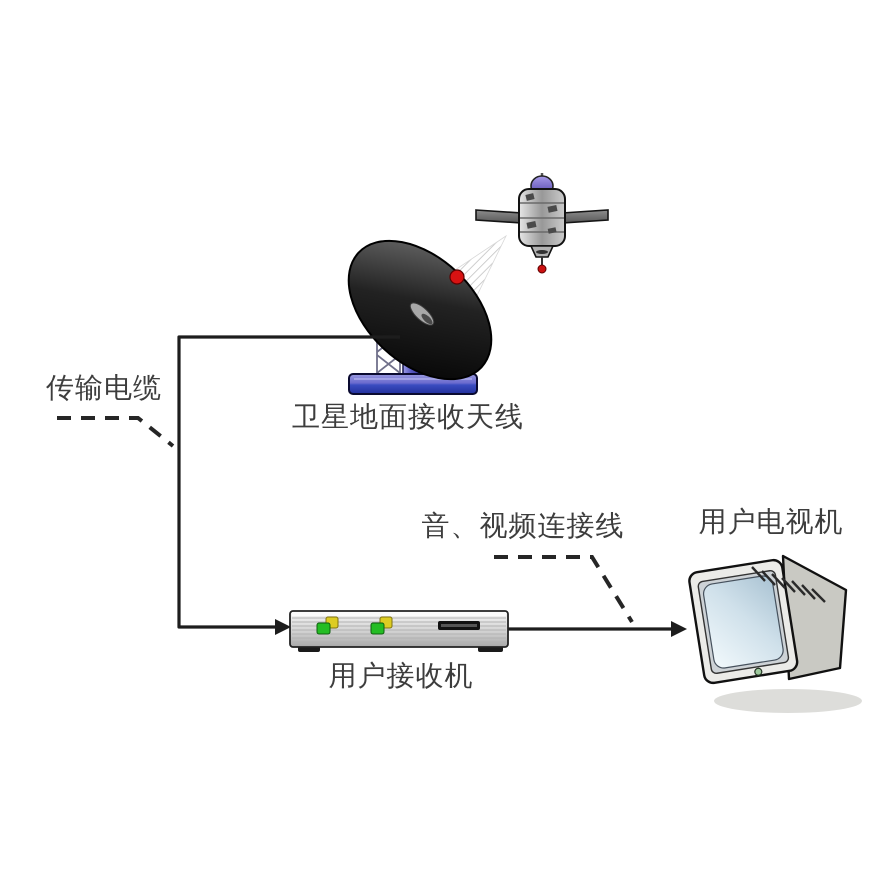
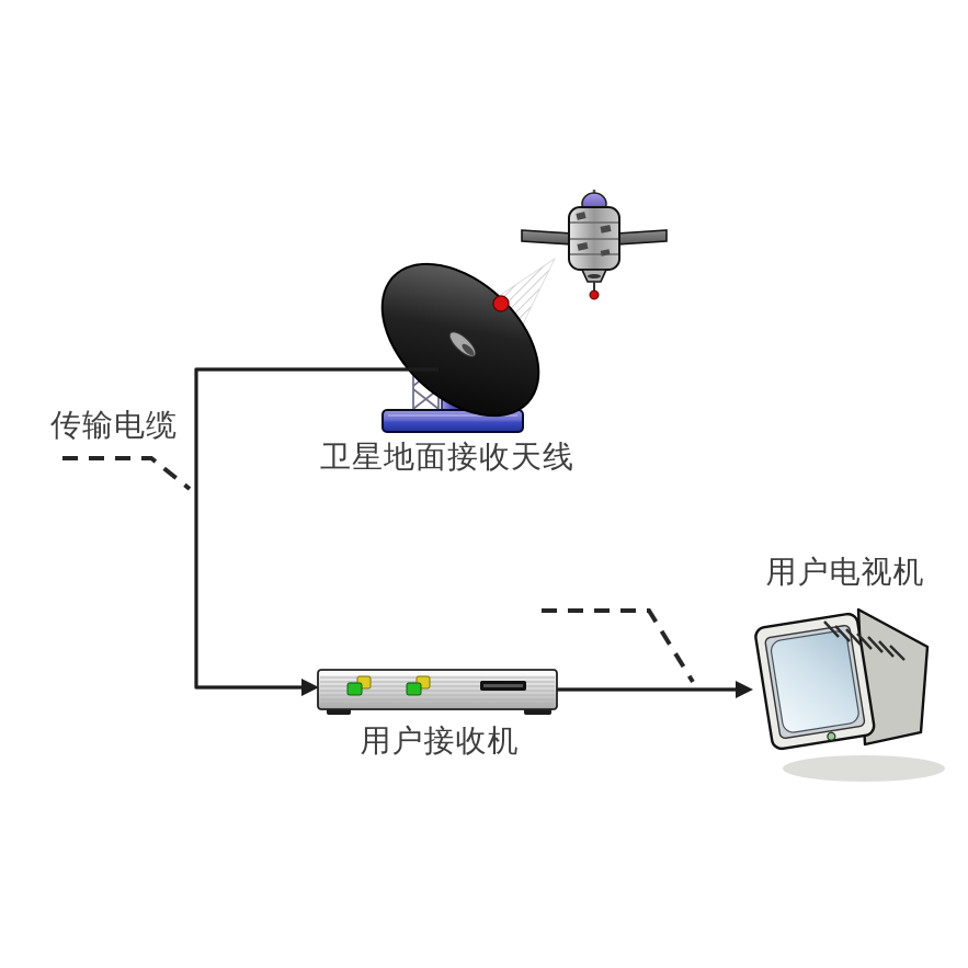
  传输电缆
  卫星地面接收天线
- 音、视频连接线
  用户电视机
  用户接收机
